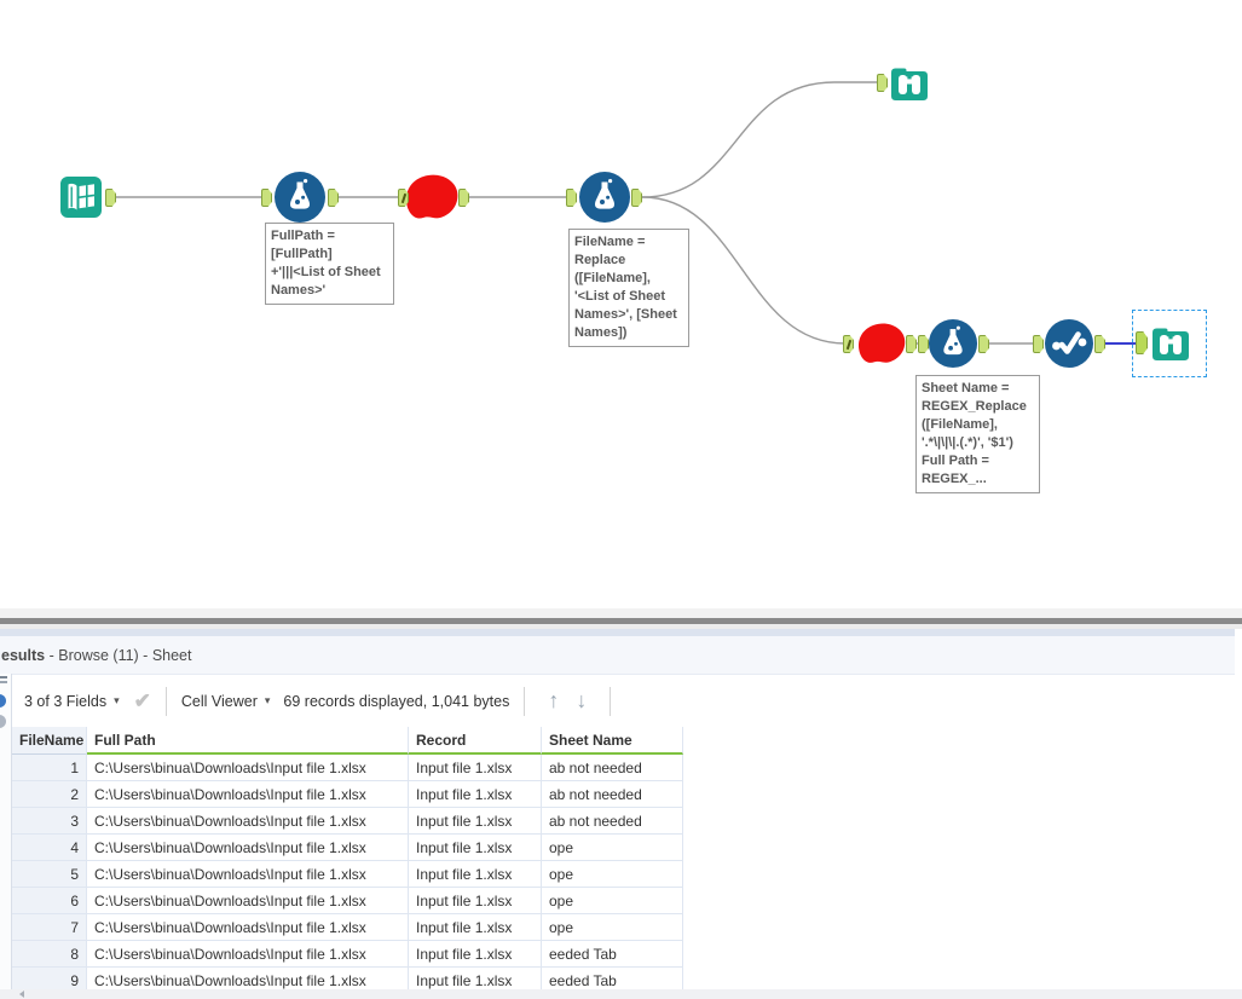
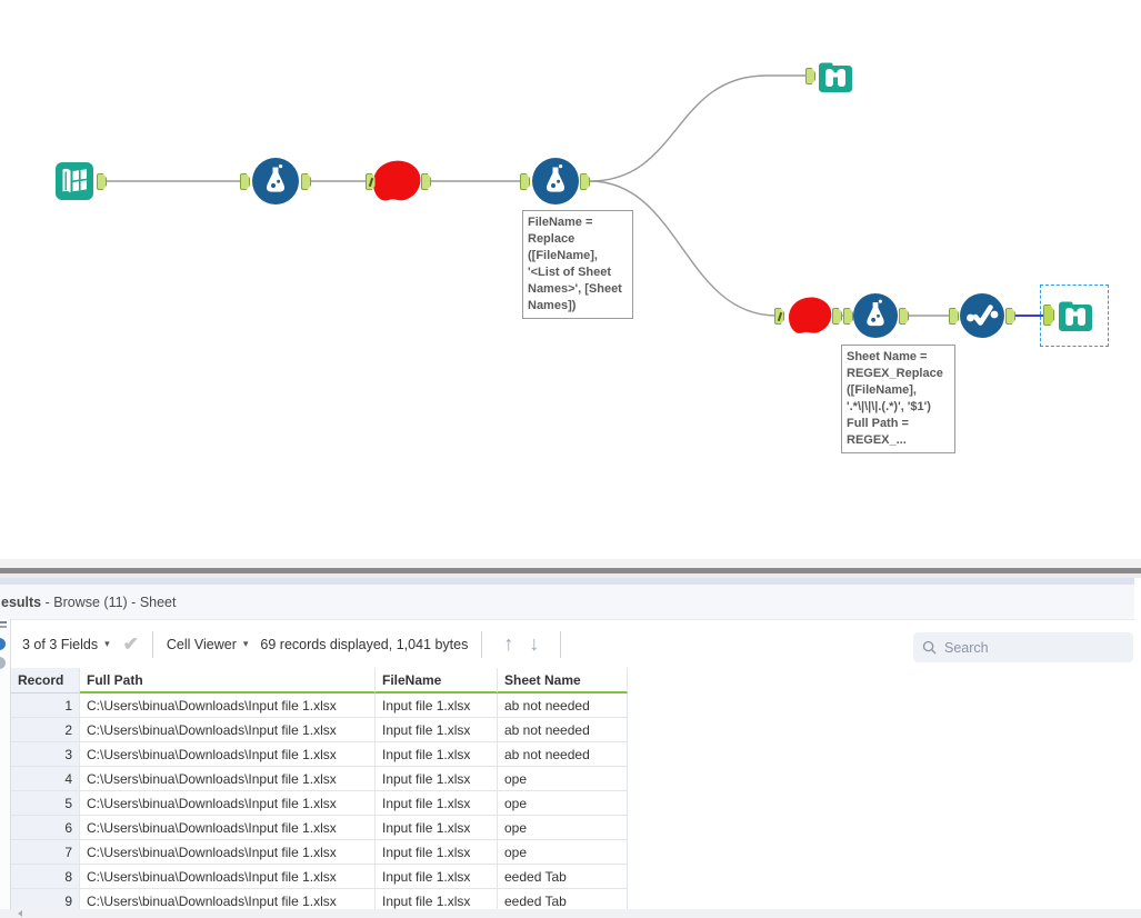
- FullPath =
- [FullPath]
- +'|||<List of Sheet
- Names>'
  FileName =
  Replace
  ([FileName],
  '<List of Sheet
  Names>', [Sheet
  Names])
  Sheet Name =
  REGEX_Replace
  ([FileName],
  '.*\|\|\|.(.*)', '$1')
  Full Path =
  REGEX_...
  esults
  - Browse (11) - Sheet
  3 of 3 Fields
  ▾
  ✔
  Cell Viewer
  ▾
  69 records displayed, 1,041 bytes
  ↑
  ↓
+ Search
- FileName
+ Record
  Full Path
- Record
+ FileName
  Sheet Name
  1
  C:\Users\binua\Downloads\Input file 1.xlsx
  Input file 1.xlsx
  ab not needed
  2
  C:\Users\binua\Downloads\Input file 1.xlsx
  Input file 1.xlsx
  ab not needed
  3
  C:\Users\binua\Downloads\Input file 1.xlsx
  Input file 1.xlsx
  ab not needed
  4
  C:\Users\binua\Downloads\Input file 1.xlsx
  Input file 1.xlsx
  ope
  5
  C:\Users\binua\Downloads\Input file 1.xlsx
  Input file 1.xlsx
  ope
  6
  C:\Users\binua\Downloads\Input file 1.xlsx
  Input file 1.xlsx
  ope
  7
  C:\Users\binua\Downloads\Input file 1.xlsx
  Input file 1.xlsx
  ope
  8
  C:\Users\binua\Downloads\Input file 1.xlsx
  Input file 1.xlsx
  eeded Tab
  9
  C:\Users\binua\Downloads\Input file 1.xlsx
  Input file 1.xlsx
  eeded Tab
